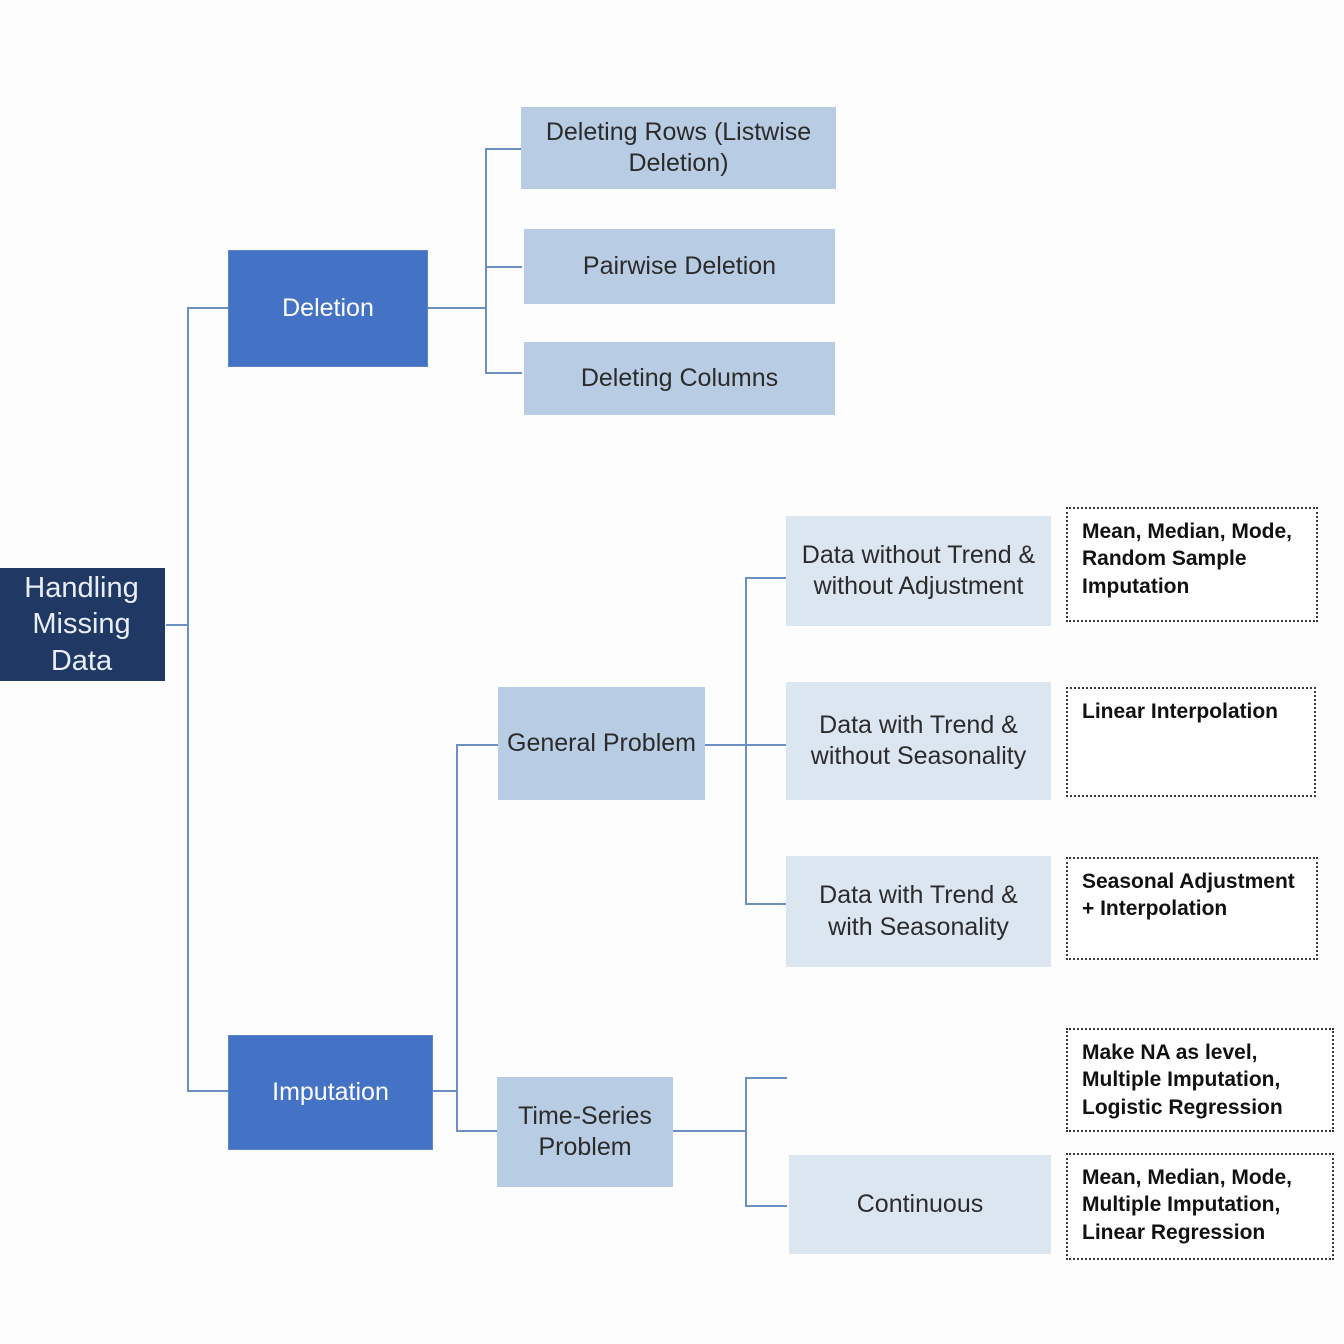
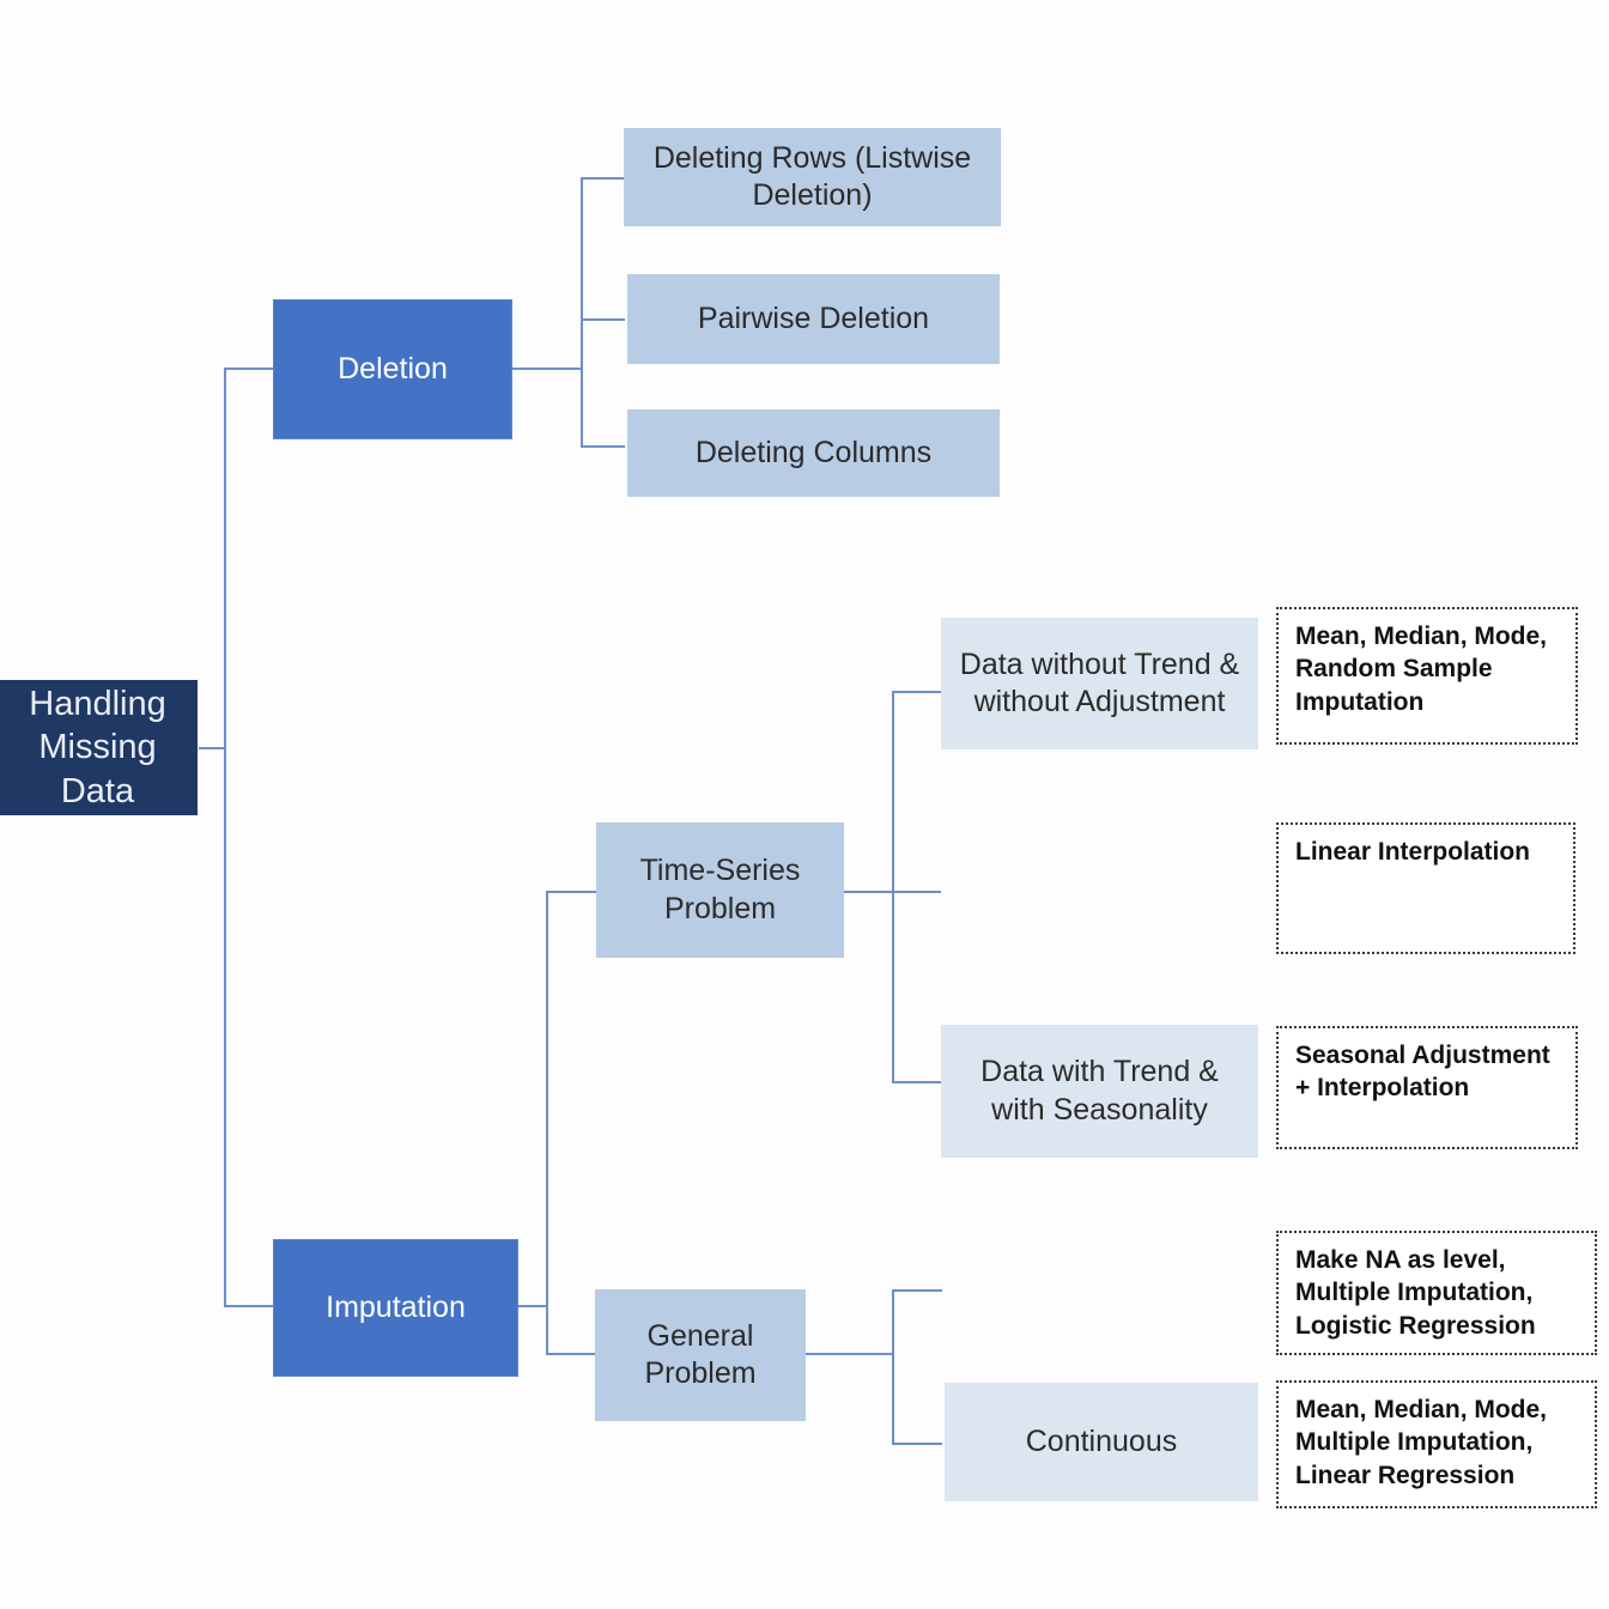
  Handling Missing Data
  Deletion
  Deleting Rows (Listwise Deletion)
  Pairwise Deletion
  Deleting Columns
  Imputation
- General Problem
+ Time-Series Problem
  Data without Trend & without Adjustment
- Data with Trend & without Seasonality
  Data with Trend & with Seasonality
- Time-Series Problem
+ General Problem
  Continuous
  Mean, Median, Mode, Random Sample Imputation
  Linear Interpolation
  Seasonal Adjustment + Interpolation
  Make NA as level, Multiple Imputation, Logistic Regression
  Mean, Median, Mode, Multiple Imputation, Linear Regression
